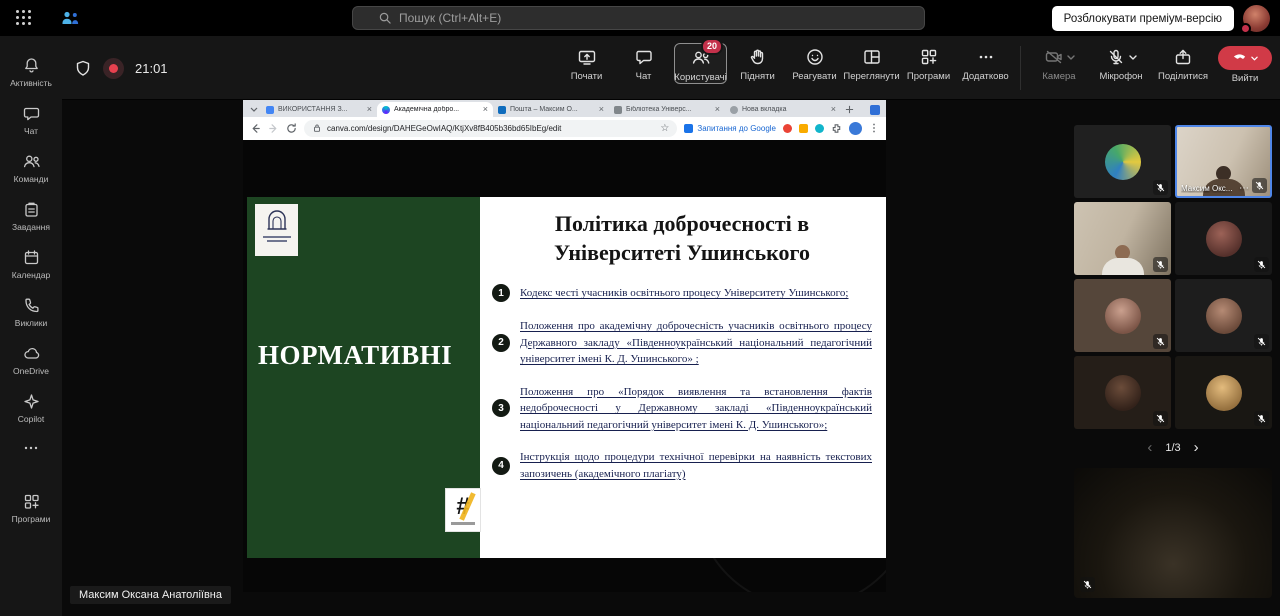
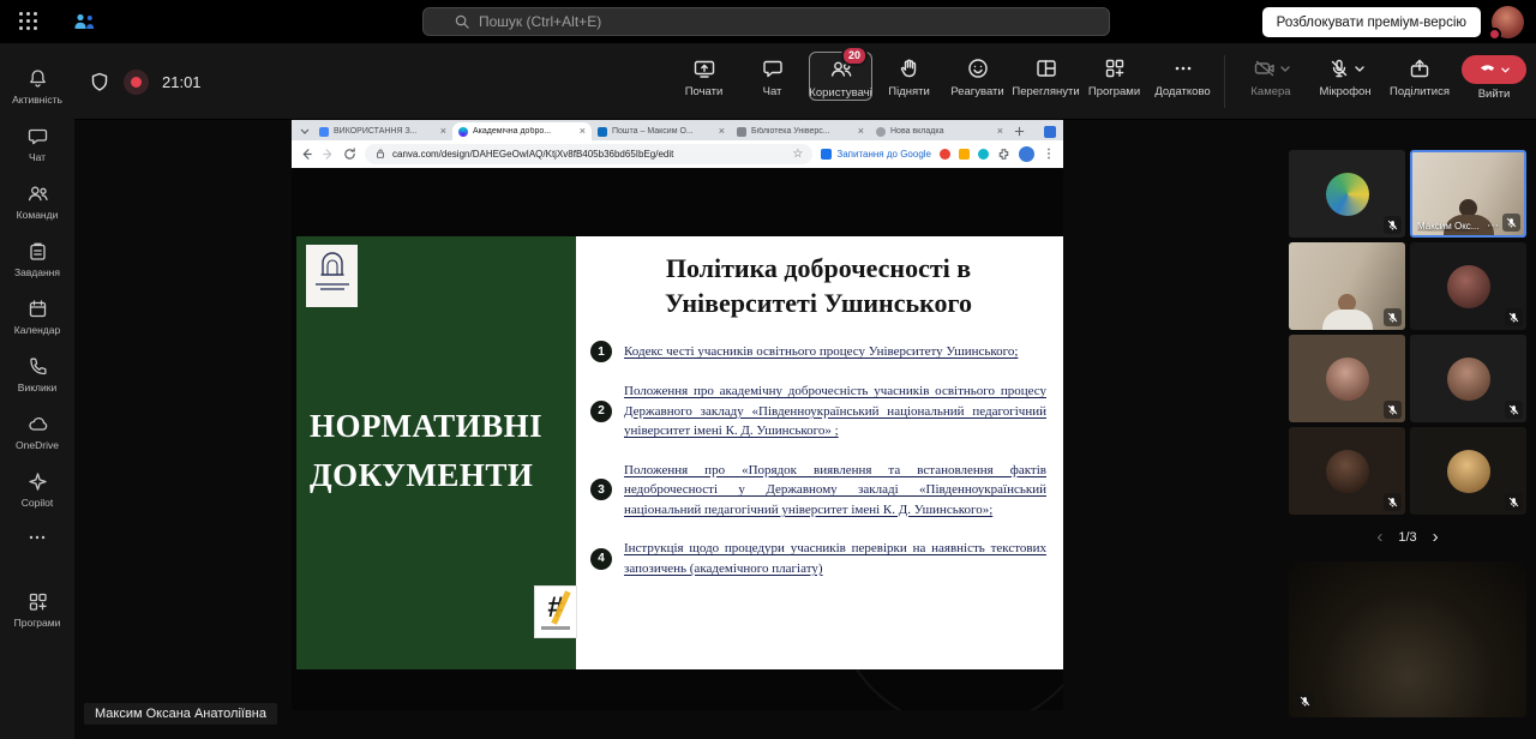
  Пошук (Ctrl+Alt+E)
  Розблокувати преміум-версію
  Активність
  Чат
  Команди
  Завдання
  Календар
  Виклики
  OneDrive
  Copilot
  Програми
  21:01
  Почати
  Чат
  20
  Користувачі
  Підняти
  Реагувати
  Переглянути
  Програми
  Додатково
  Камера
  Мікрофон
  Поділитися
  Вийти
  ×
  ×
  ×
  ×
  ×
  canva.com/design/DAHEGeOwIAQ/KtjXv8fB405b36bd65IbEg/edit
  ☆
  Запитання до Google
  ⋮
  НОРМАТИВНІ
+ ДОКУМЕНТИ
  #
  Політика доброчесності в Університеті Ушинського
  1
  Кодекс честі учасників освітнього процесу Університету Ушинського;
  2
  Положення про академічну доброчесність учасників освітнього процесу Державного закладу «Південноукраїнський національний педагогічний університет імені К. Д. Ушинського» ;
  3
  Положення про «Порядок виявлення та встановлення фактів недоброчесності у Державному закладі «Південноукраїнський національний педагогічний університет імені К. Д. Ушинського»;
  4
- Інструкція щодо процедури технічної перевірки на наявність текстових запозичень (академічного плагіату)
+ Інструкція щодо процедури учасників перевірки на наявність текстових запозичень (академічного плагіату)
  Максим Окс...
  ⋯
  ‹
  1/3
  ›
  Максим Оксана Анатоліївна
